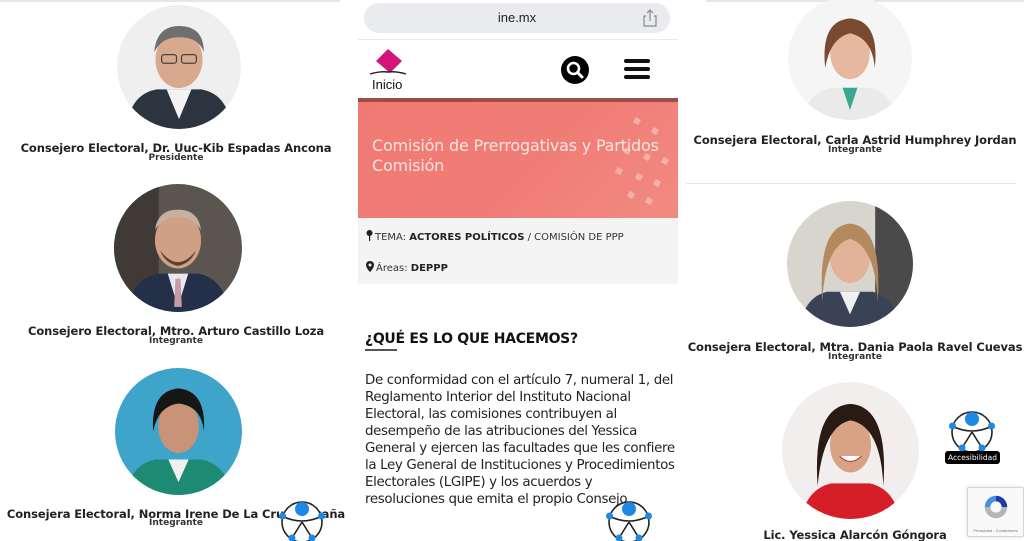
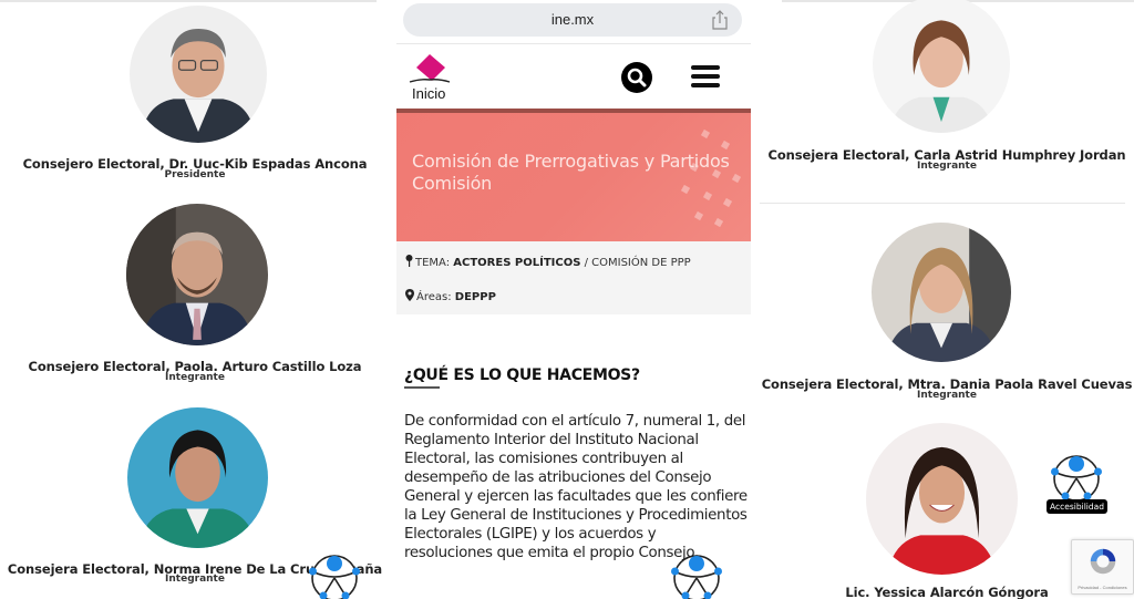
  Consejero Electoral, Dr. Uuc-Kib Espadas Ancona
  Presidente
- Consejero Electoral, Mtro. Arturo Castillo Loza
+ Consejero Electoral, Paola. Arturo Castillo Loza
  Integrante
  Consejera Electoral, Norma Irene De La Craña
  Integrante
  ine.mx
  Inicio
  Comisión de Prerrogativas y Partidos Comisión
  TEMA: ACTORES POLÍTICOS / COMISIÓN DE PPP
  Áreas: DEPPP
  ¿QUÉ ES LO QUE HACEMOS?
- De conformidad con el artículo 7, numeral 1, del Reglamento Interior del Instituto Nacional Electoral, las comisiones contribuyen al desempeño de las atribuciones del Yessica General y ejercen las facultades que les confiere la Ley General de Instituciones y Procedimientos Electorales (LGIPE) y los acuerdos y resoluciones que emita el propio Consejo.
+ De conformidad con el artículo 7, numeral 1, del Reglamento Interior del Instituto Nacional Electoral, las comisiones contribuyen al desempeño de las atribuciones del Consejo General y ejercen las facultades que les confiere la Ley General de Instituciones y Procedimientos Electorales (LGIPE) y los acuerdos y resoluciones que emita el propio Consejo.
  Consejera Electoral, Carla Astrid Humphrey Jordan
  Integrante
  Consejera Electoral, Mtra. Dania Paola Ravel Cuevas
  Integrante
  Lic. Yessica Alarcón Góngora
  Accesibilidad
